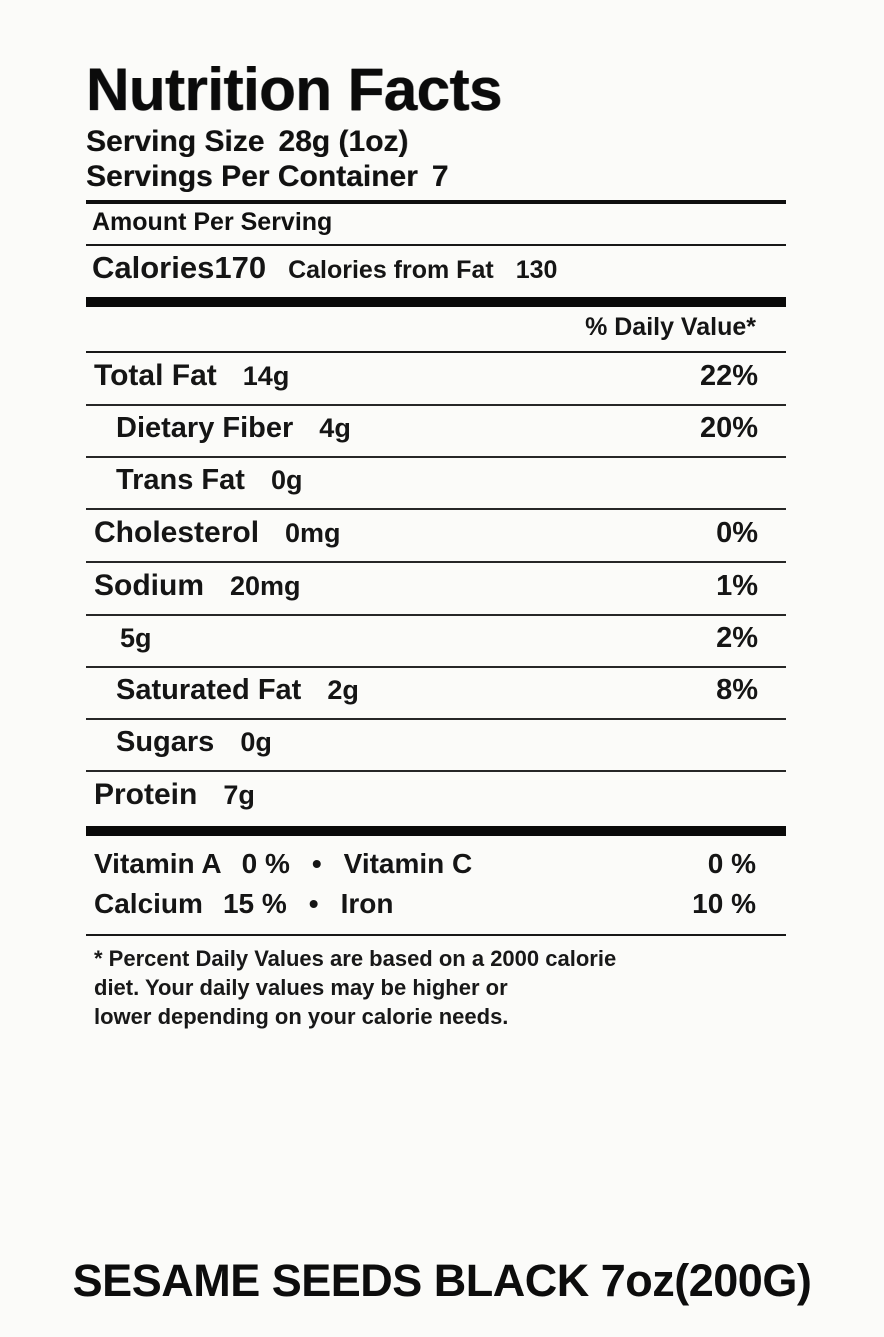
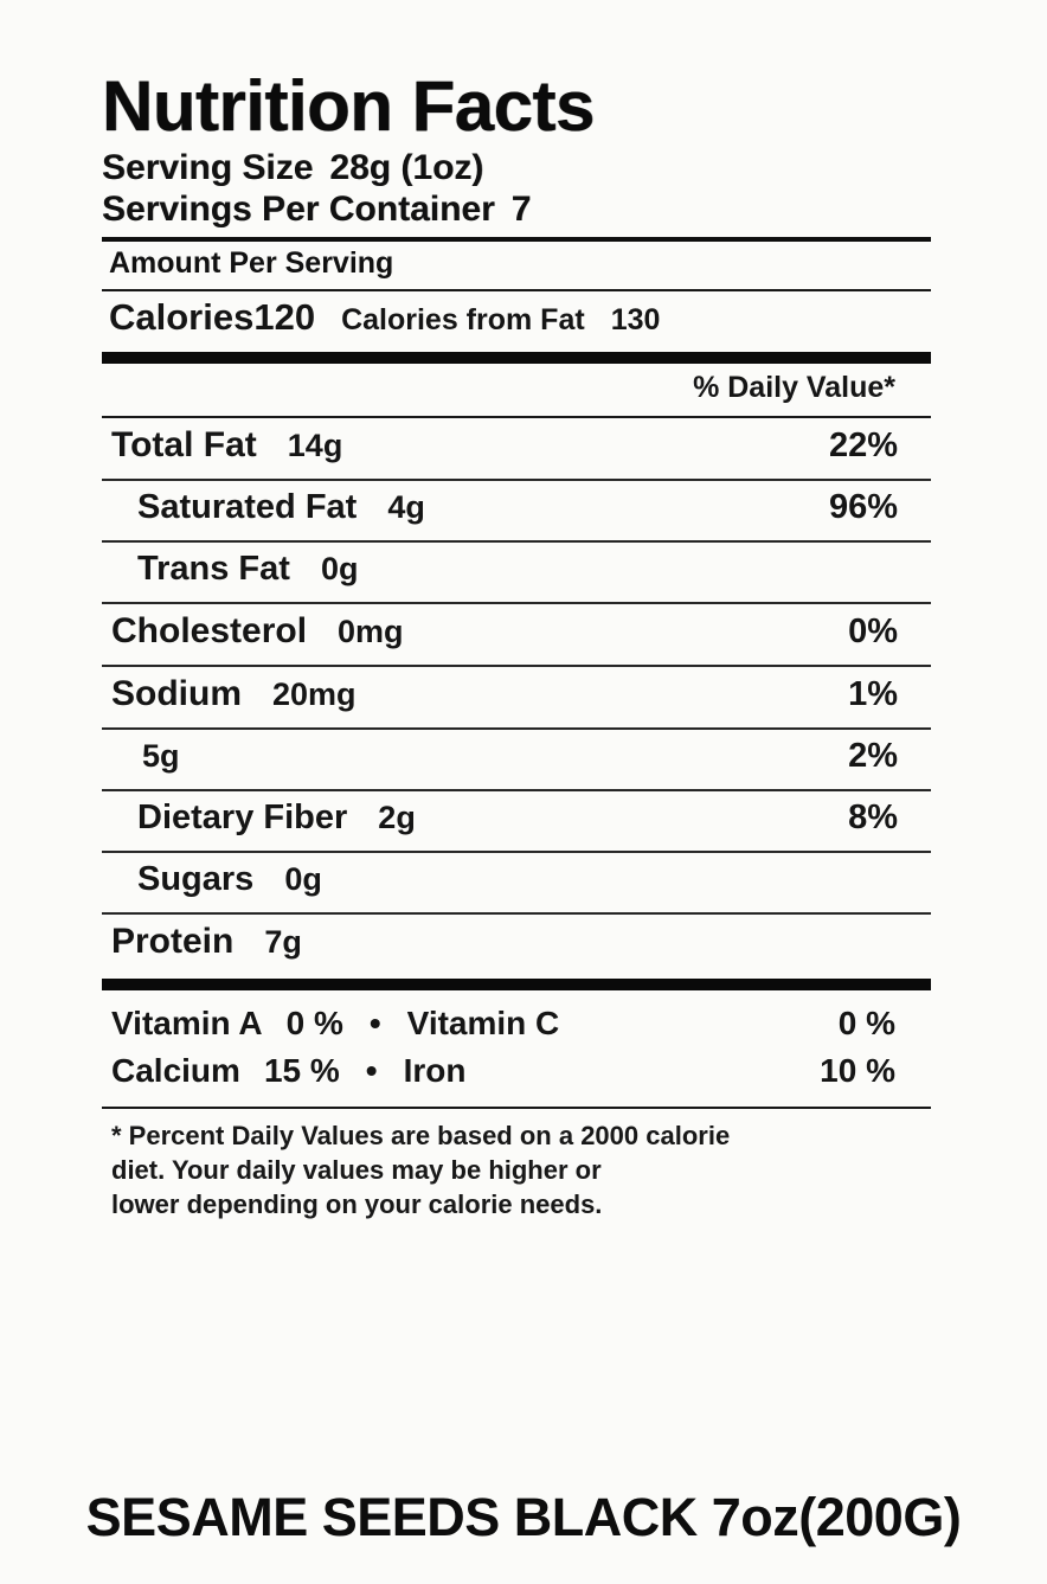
  Nutrition Facts
  Serving Size 28g (1oz)
  Servings Per Container 7
  Amount Per Serving
  Calories
- 170
+ 120
  Calories from Fat
  130
  % Daily Value*
  Total Fat
  14g
  22%
- Dietary Fiber
+ Saturated Fat
  4g
- 20%
+ 96%
  Trans Fat
  0g
  Cholesterol
  0mg
  0%
  Sodium
  20mg
  1%
  5g
  2%
- Saturated Fat
+ Dietary Fiber
  2g
  8%
  Sugars
  0g
  Protein
  7g
  Vitamin A
  0 %
  •
  Vitamin C
  0 %
  Calcium
  15 %
  •
  Iron
  10 %
  * Percent Daily Values are based on a 2000 calorie
  diet. Your daily values may be higher or
  lower depending on your calorie needs.
  SESAME SEEDS BLACK 7oz(200G)
